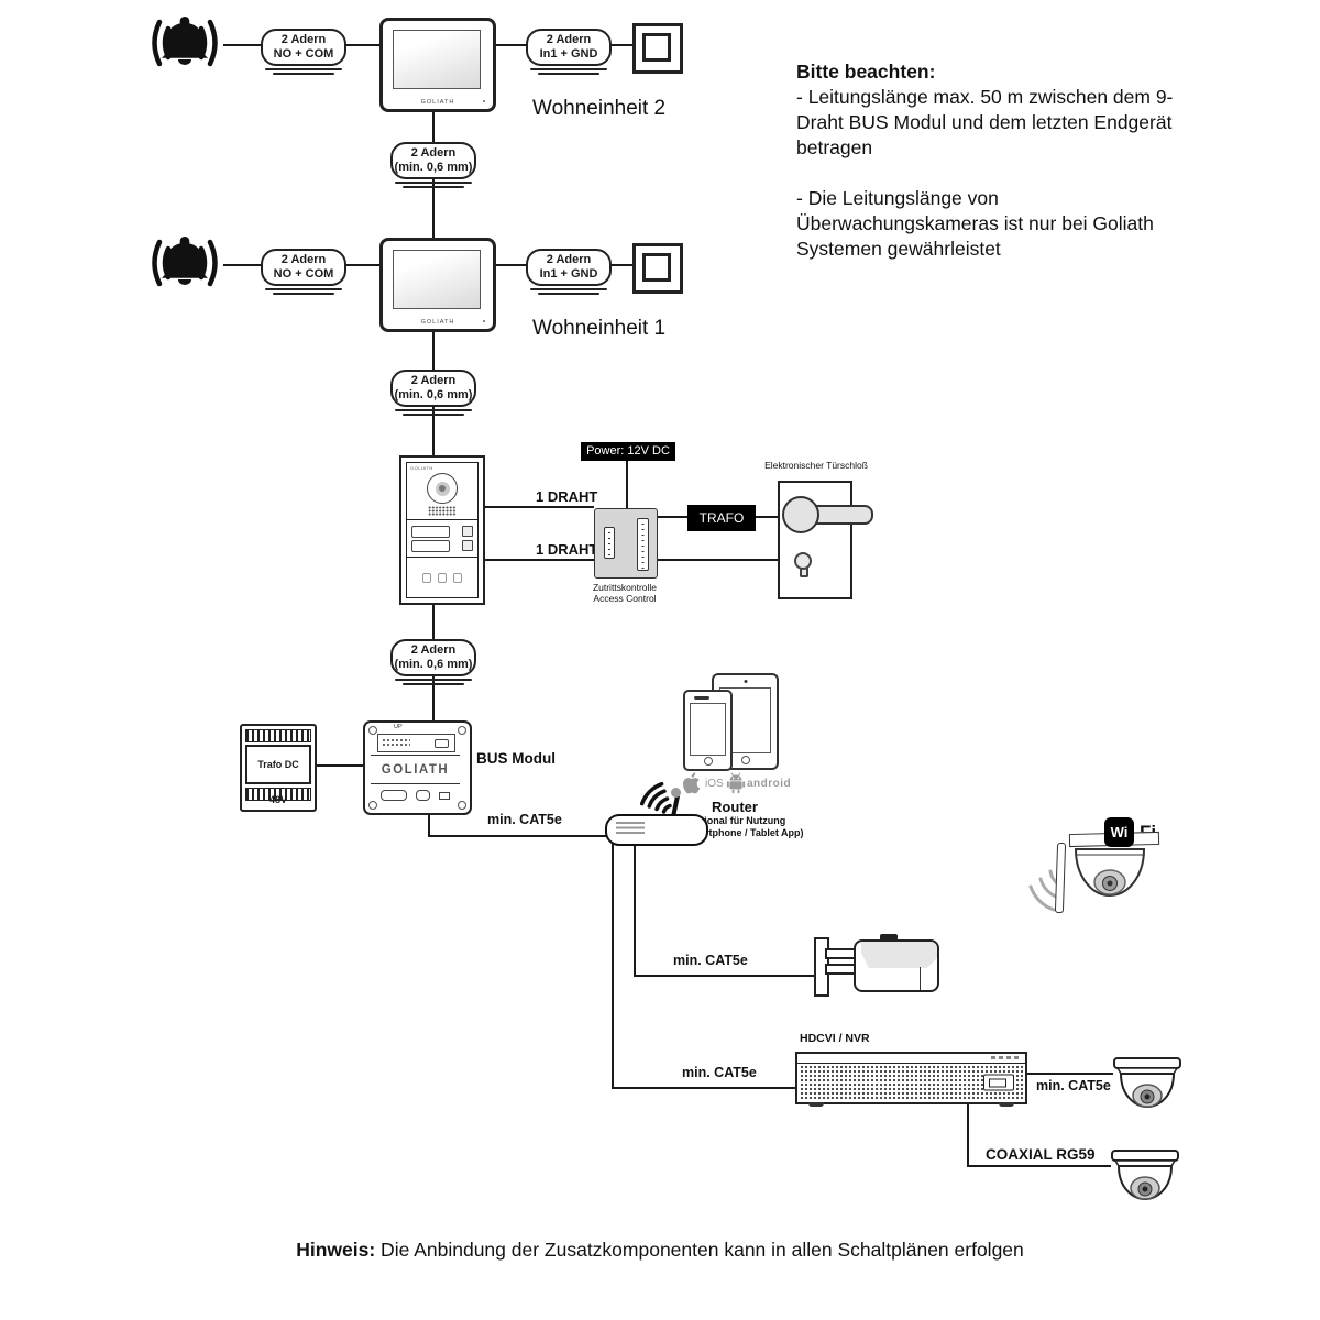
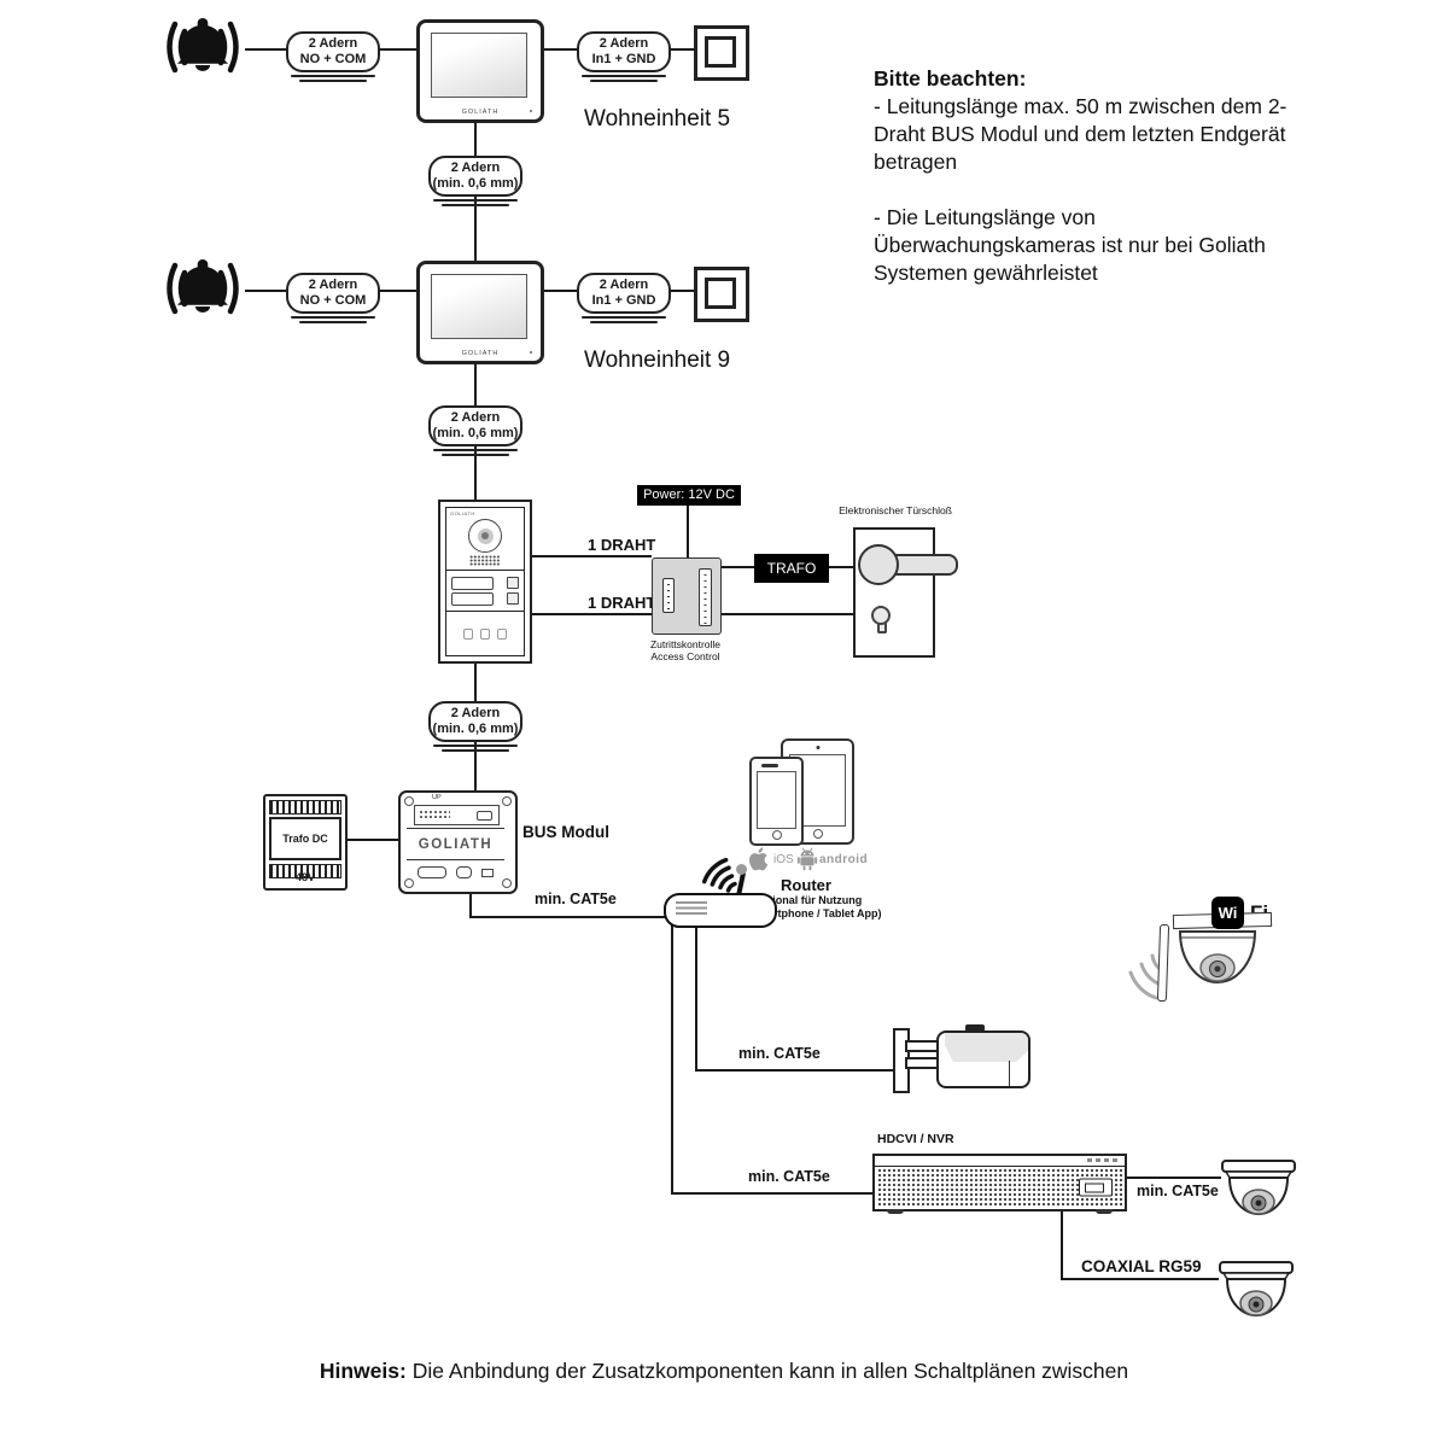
  2 Adern
  NO + COM
  2 Adern
  In1 + GND
- Wohneinheit 2
+ Wohneinheit 5
  2 Adern
  (min. 0,6 mm)
  2 Adern
  NO + COM
  2 Adern
  In1 + GND
- Wohneinheit 1
+ Wohneinheit 9
  2 Adern
  (min. 0,6 mm)
  Bitte beachten:
- - Leitungslänge max. 50 m zwischen dem 9-Draht BUS Modul und dem letzten Endgerät betragen
+ - Leitungslänge max. 50 m zwischen dem 2-Draht BUS Modul und dem letzten Endgerät betragen
  - Die Leitungslänge von Überwachungskameras ist nur bei Goliath Systemen gewährleistet
  1 DRAHT
  1 DRAH
  Power: 12V DC
  Zutrittskontrolle
  Access Control
  TRAFO
  Elektronischer Türschloß
  2 Adern
  (min. 0,6 mm)
  Trafo DC 48V
  GOLIATH
  BUS Modul
  min. CAT5e
  iOS
  android
  Router
  onal für Nutzung
  tphone / Tablet App)
  Wi
  min. CAT5e
  min. CAT5e
  HDCVI / NVR
  min. CAT5e
  COAXIAL RG59
- Hinweis: Die Anbindung der Zusatzkomponenten kann in allen Schaltplänen erfolgen
+ Hinweis: Die Anbindung der Zusatzkomponenten kann in allen Schaltplänen zwischen
